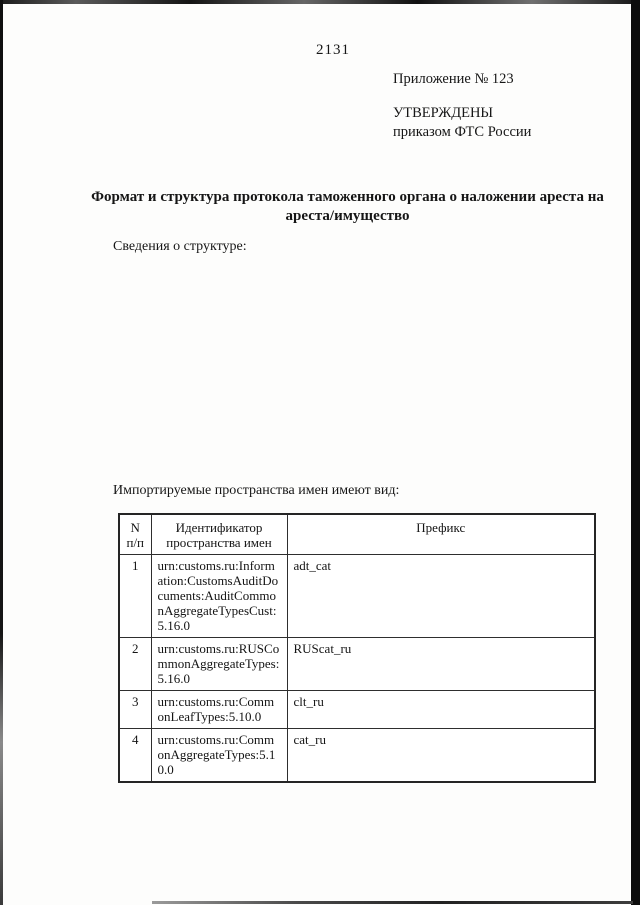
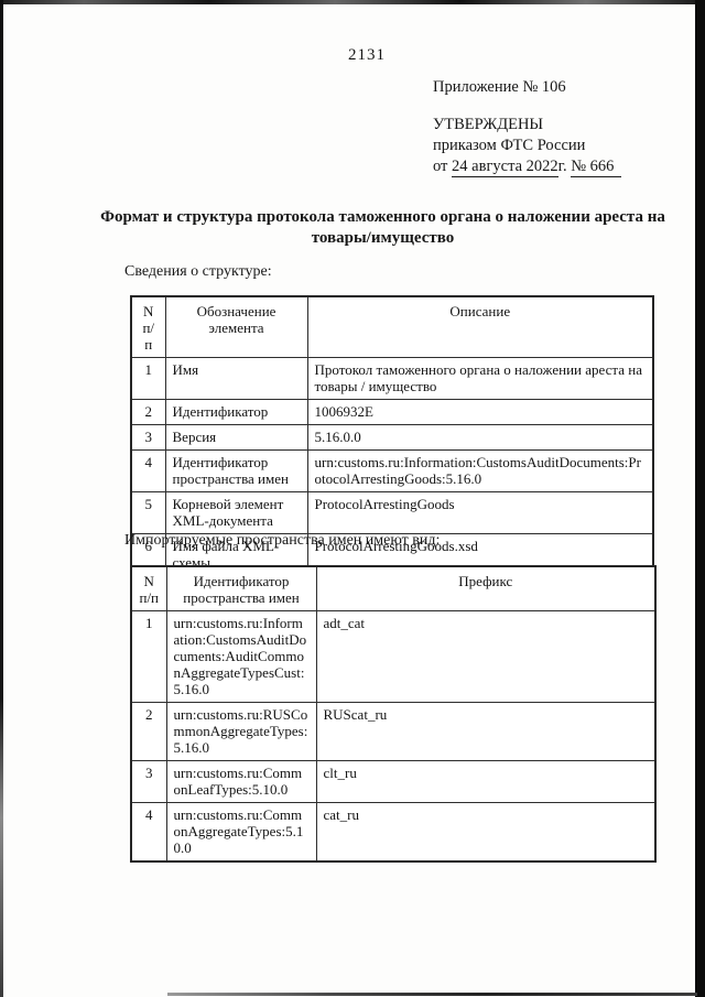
  2131
- Приложение № 123
+ Приложение № 106
  УТВЕРЖДЕНЫ
  приказом ФТС России
+ от 24 августа 2022г. № 666
- Формат и структура протокола таможенного органа о наложении ареста на ареста/имущество
+ Формат и структура протокола таможенного органа о наложении ареста на товары/имущество
  Сведения о структуре:
+ N п/п	Обозначение элемента	Описание
+ 1	Имя	Протокол таможенного органа о наложении ареста на товары / имущество
+ 2	Идентификатор	1006932E
+ 3	Версия	5.16.0.0
+ 4	Идентификатор пространства имен	urn:customs.ru:Information:CustomsAuditDocuments:ProtocolArrestingGoods:5.16.0
+ 5	Корневой элемент XML-документа	ProtocolArrestingGoods
+ 6	Имя файла XML-схемы	ProtocolArrestingGoods.xsd
  Импортируемые пространства имен имеют вид:
  N п/п	Идентификатор пространства имен	Префикс
  1	urn:customs.ru:Information:CustomsAuditDocuments:AuditCommonAggregateTypesCust:5.16.0	adt_cat
  2	urn:customs.ru:RUSCommonAggregateTypes:5.16.0	RUScat_ru
  3	urn:customs.ru:CommonLeafTypes:5.10.0	clt_ru
  4	urn:customs.ru:CommonAggregateTypes:5.10.0	cat_ru
